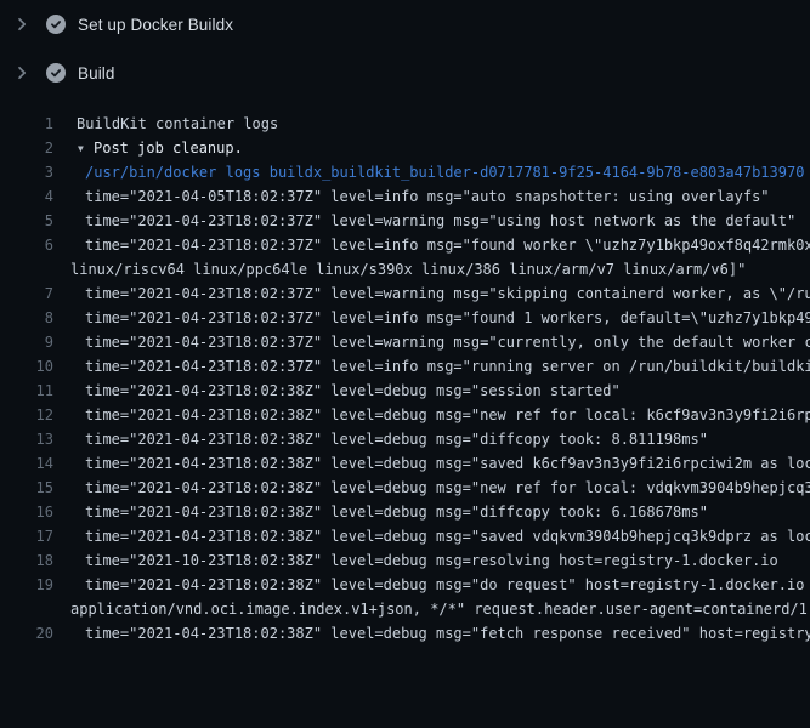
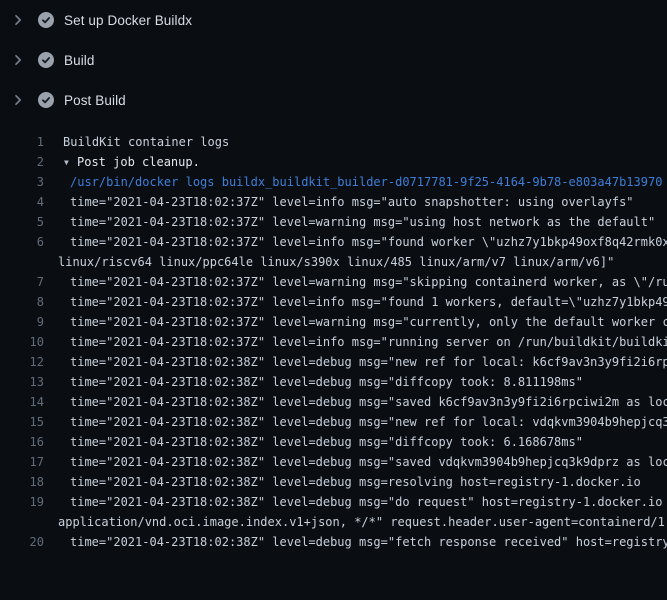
  Set up Docker Buildx
  Build
+ Post Build
  1
  BuildKit container logs
  2
  ▼ Post job cleanup.
  3
  /usr/bin/docker logs buildx_buildkit_builder-d0717781-9f25-4164-9b78-e803a47b13970
  4
- time="2021-04-05T18:02:37Z" level=info msg="auto snapshotter: using overlayfs"
+ time="2021-04-23T18:02:37Z" level=info msg="auto snapshotter: using overlayfs"
  5
  time="2021-04-23T18:02:37Z" level=warning msg="using host network as the default"
  6
  time="2021-04-23T18:02:37Z" level=info msg="found worker \"uzhz7y1bkp49oxf8q42rmk0x
- linux/riscv64 linux/ppc64le linux/s390x linux/386 linux/arm/v7 linux/arm/v6]"
+ linux/riscv64 linux/ppc64le linux/s390x linux/485 linux/arm/v7 linux/arm/v6]"
  7
  time="2021-04-23T18:02:37Z" level=warning msg="skipping containerd worker, as \"/ru
  8
  time="2021-04-23T18:02:37Z" level=info msg="found 1 workers, default=\"uzhz7y1bkp49
  9
  time="2021-04-23T18:02:37Z" level=warning msg="currently, only the default worker c
  10
  time="2021-04-23T18:02:37Z" level=info msg="running server on /run/buildkit/buildki
- 11
- time="2021-04-23T18:02:38Z" level=debug msg="session started"
  12
  time="2021-04-23T18:02:38Z" level=debug msg="new ref for local: k6cf9av3n3y9fi2i6rp
  13
  time="2021-04-23T18:02:38Z" level=debug msg="diffcopy took: 8.811198ms"
  14
  time="2021-04-23T18:02:38Z" level=debug msg="saved k6cf9av3n3y9fi2i6rpciwi2m as loc
  15
  time="2021-04-23T18:02:38Z" level=debug msg="new ref for local: vdqkvm3904b9hepjcq3
  16
  time="2021-04-23T18:02:38Z" level=debug msg="diffcopy took: 6.168678ms"
  17
  time="2021-04-23T18:02:38Z" level=debug msg="saved vdqkvm3904b9hepjcq3k9dprz as loc
  18
- time="2021-10-23T18:02:38Z" level=debug msg=resolving host=registry-1.docker.io
+ time="2021-04-23T18:02:38Z" level=debug msg=resolving host=registry-1.docker.io
  19
  time="2021-04-23T18:02:38Z" level=debug msg="do request" host=registry-1.docker.io
  application/vnd.oci.image.index.v1+json, */*" request.header.user-agent=containerd/1
  20
  time="2021-04-23T18:02:38Z" level=debug msg="fetch response received" host=registry
